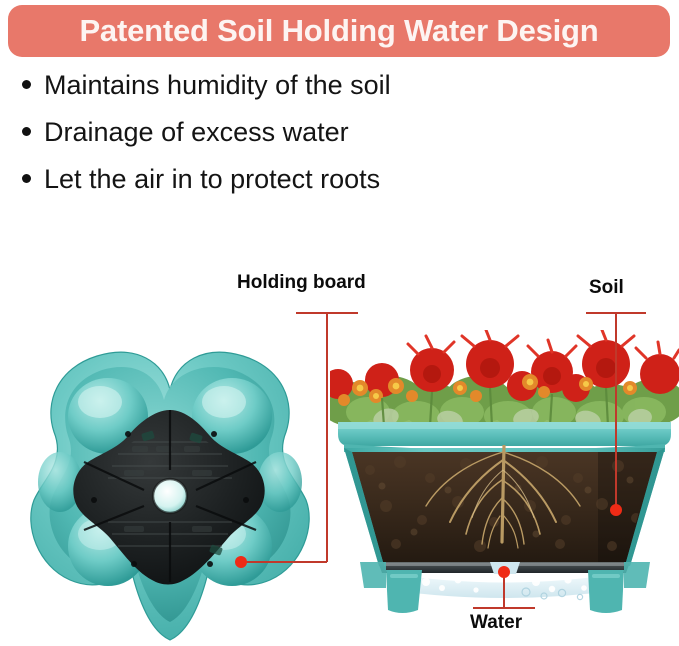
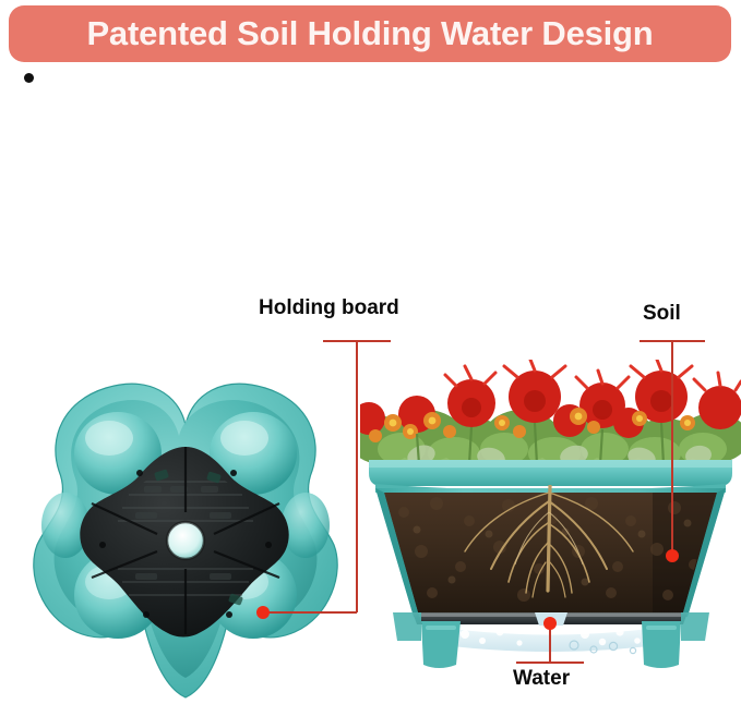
  Patented Soil Holding Water Design
- Maintains humidity of the soil
- Drainage of excess water
- Let the air in to protect roots
  Holding board
  Soil
  Water
